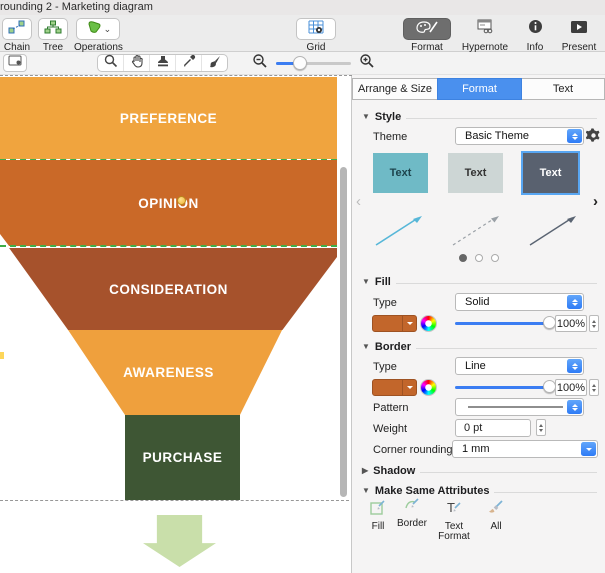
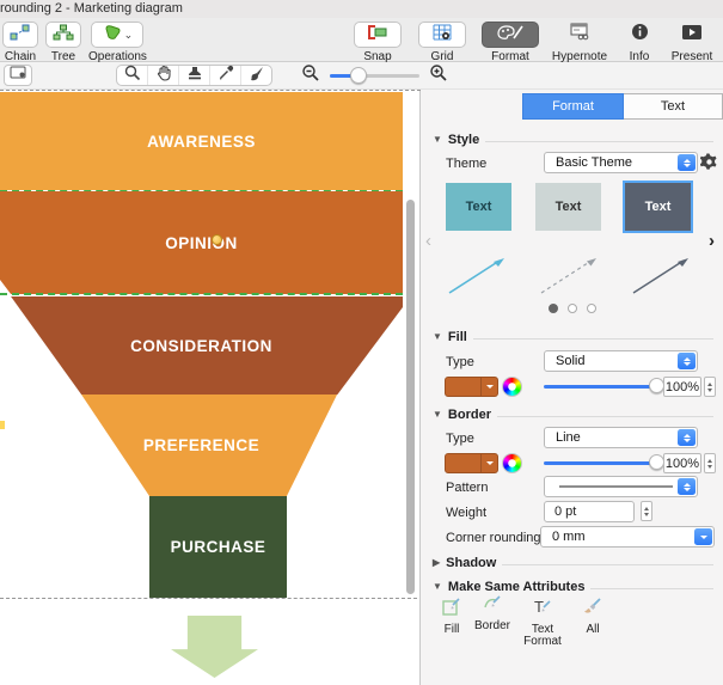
  rounding 2 - Marketing diagram
  Chain
  Tree
  ⌄
  Operations
+ Snap
  Grid
  Format
  Hypernote
  Info
  Present
- PREFERENCE
+ AWARENESS
  OPININ
  CONSIDERATION
- AWARENESS
+ PREFERENCE
  PURCHASE
- Arrange & Size
  Format
  Text
  ▼
  Style
  Theme
  Basic Theme
  Text
  Text
  Text
  ‹
  ›
  ▼
  Fill
  Type
  Solid
  100%
  ▼
  Border
  Type
  Line
  100%
  Pattern
  Weight
  0 pt
  Corner rounding
- 1 mm
+ 0 mm
  ▶
  Shadow
  ▼
  Make Same Attributes
  Fill
  Border
  T
  Text Format
  All
